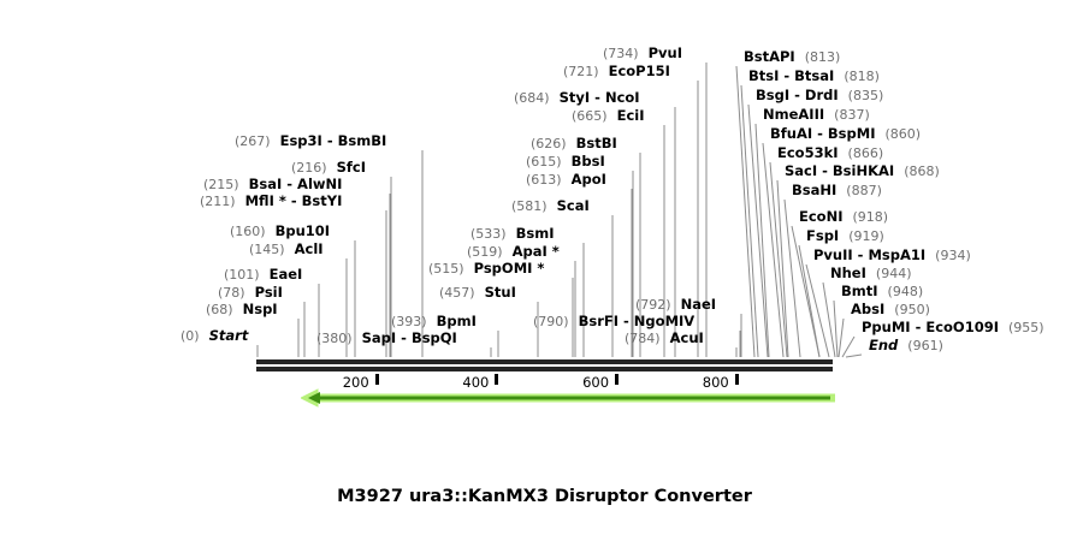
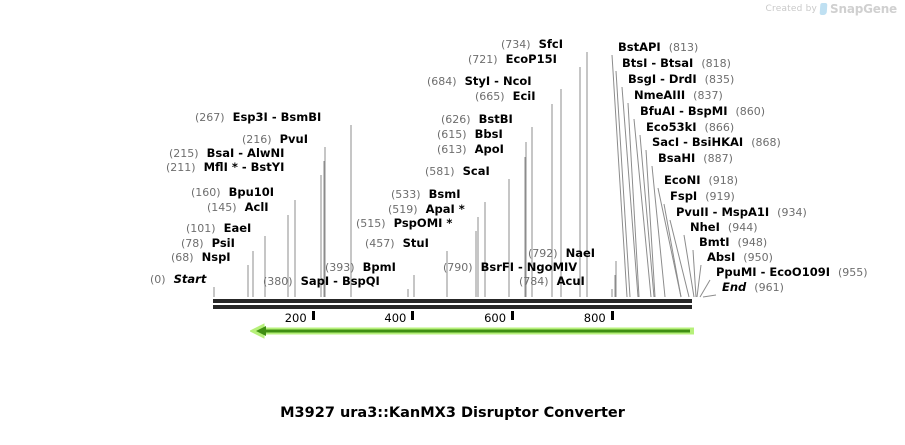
+ Created by
+ SnapGene
  (0) Start
  (68) NspI
  (78) PsiI
  (101) EaeI
  (145) AclI
  (160) Bpu10I
  (211) MflI * - BstYI
  (215) BsaI - AlwNI
- (216) SfcI
+ (216) PvuI
  (267) Esp3I - BsmBI
  (380) SapI - BspQI
  (393) BpmI
  (457) StuI
  (515) PspOMI *
  (519) ApaI *
  (533) BsmI
  (581) ScaI
  (613) ApoI
  (615) BbsI
  (626) BstBI
  (665) EciI
  (684) StyI - NcoI
  (721) EcoP15I
- (734) PvuI
+ (734) SfcI
  (784) AcuI
  (790) BsrFI - NgoMIV
  (792) NaeI
  BstAPI (813)
  BtsI - BtsaI (818)
  BsgI - DrdI (835)
  NmeAIII (837)
  BfuAI - BspMI (860)
  Eco53kI (866)
  SacI - BsiHKAI (868)
  BsaHI (887)
  EcoNI (918)
  FspI (919)
  PvuII - MspA1I (934)
  NheI (944)
  BmtI (948)
  AbsI (950)
  PpuMI - EcoO109I (955)
  End (961)
  200
  400
  600
  800
  M3927 ura3::KanMX3 Disruptor Converter
